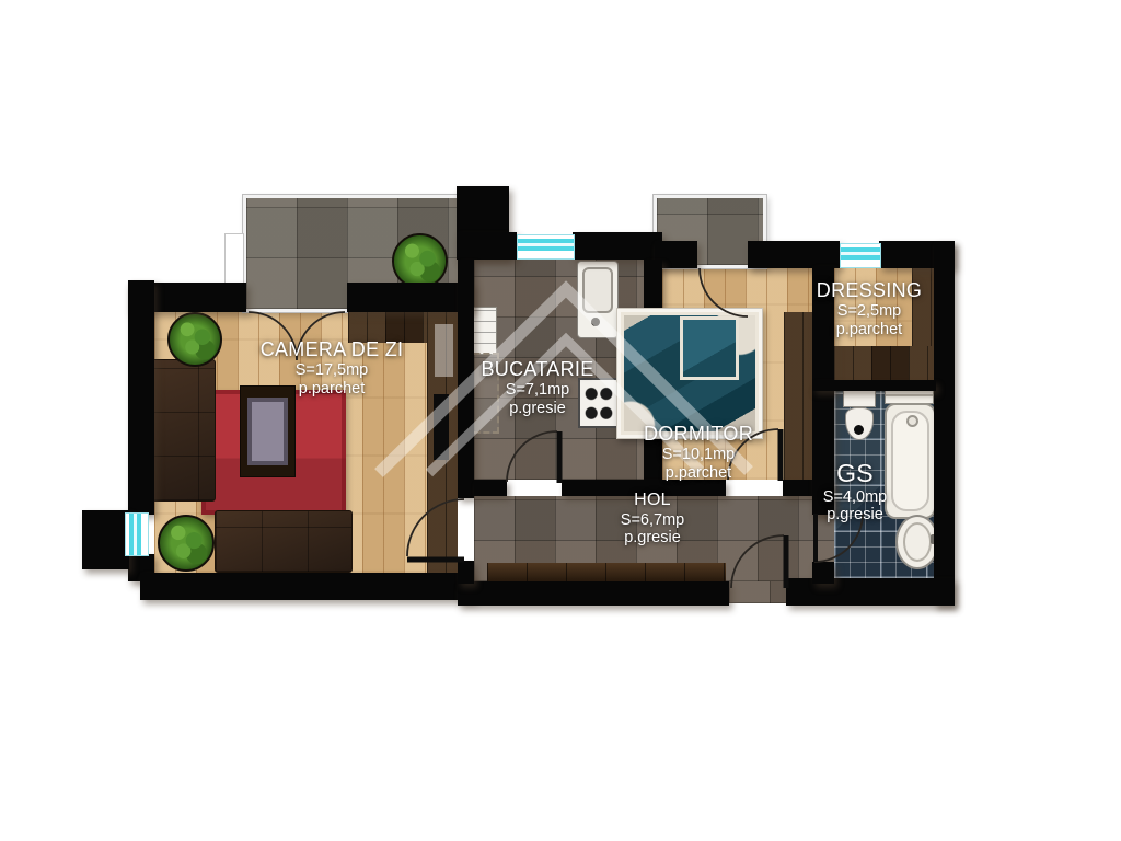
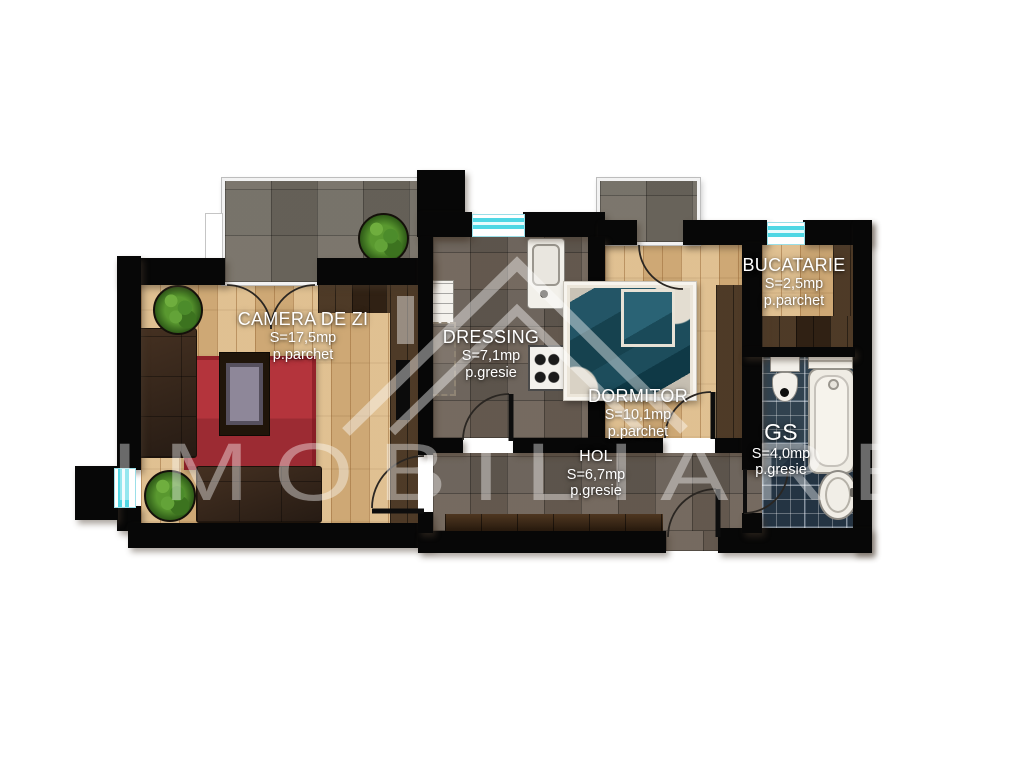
+ IMOBILIARE
  CAMERA DE ZI
  S=17,5mp
  p.parchet
- BUCATARIE
+ DRESSING
  S=7,1mp
  p.gresie
  DORMITOR
  S=10,1mp
  p.parchet
  HOL
  S=6,7mp
  p.gresie
- DRESSING
+ BUCATARIE
  S=2,5mp
  p.parchet
  GS
  S=4,0mp
  p.gresie
